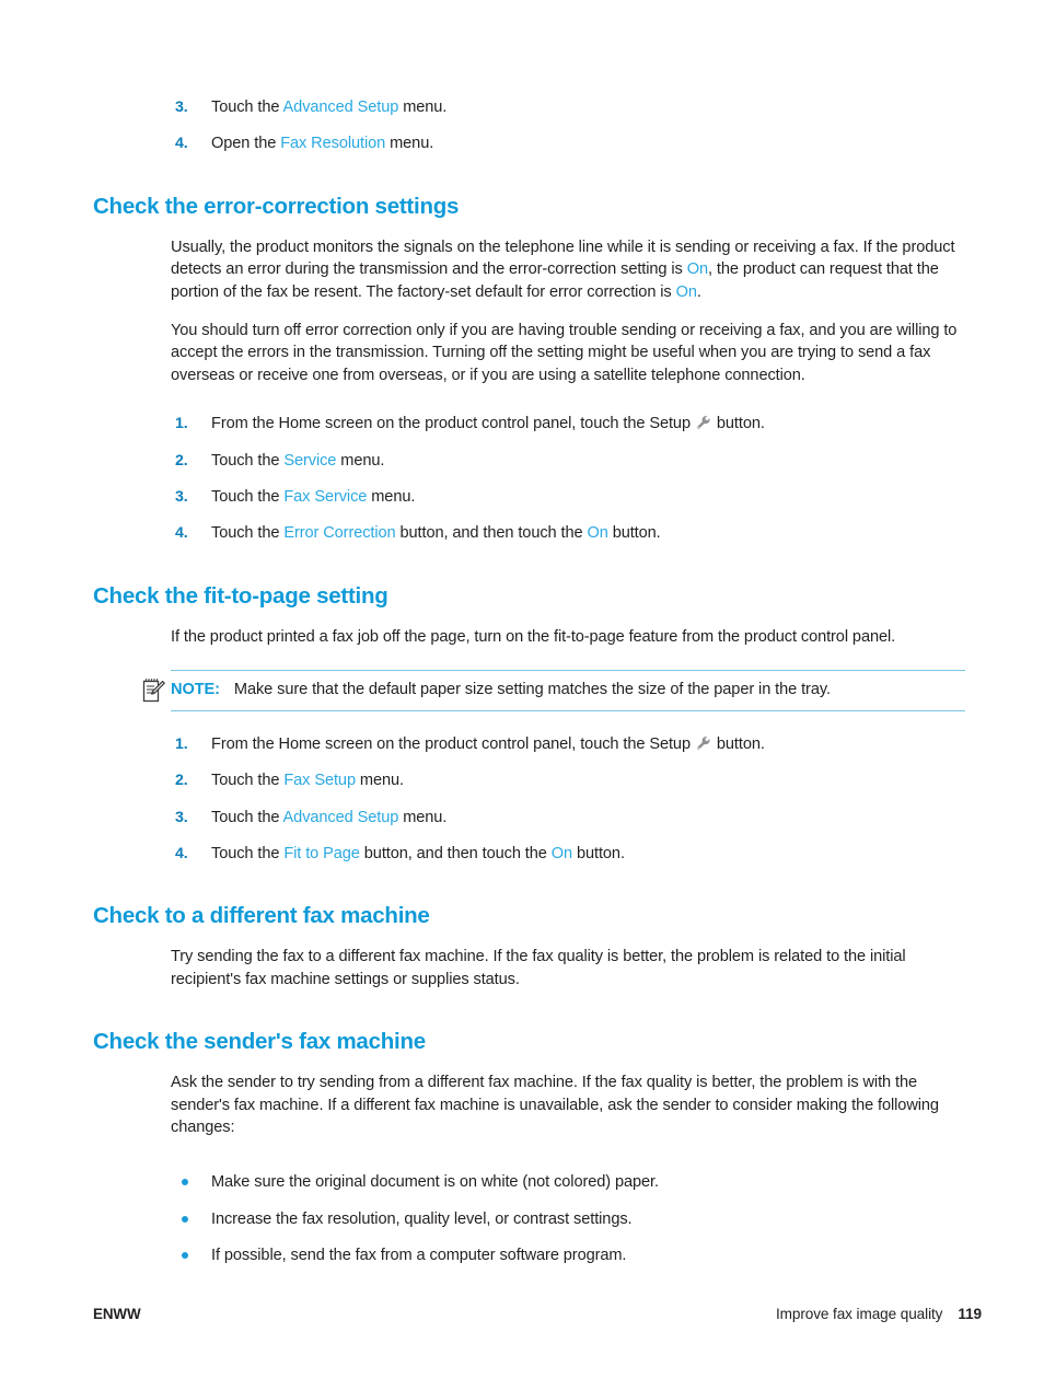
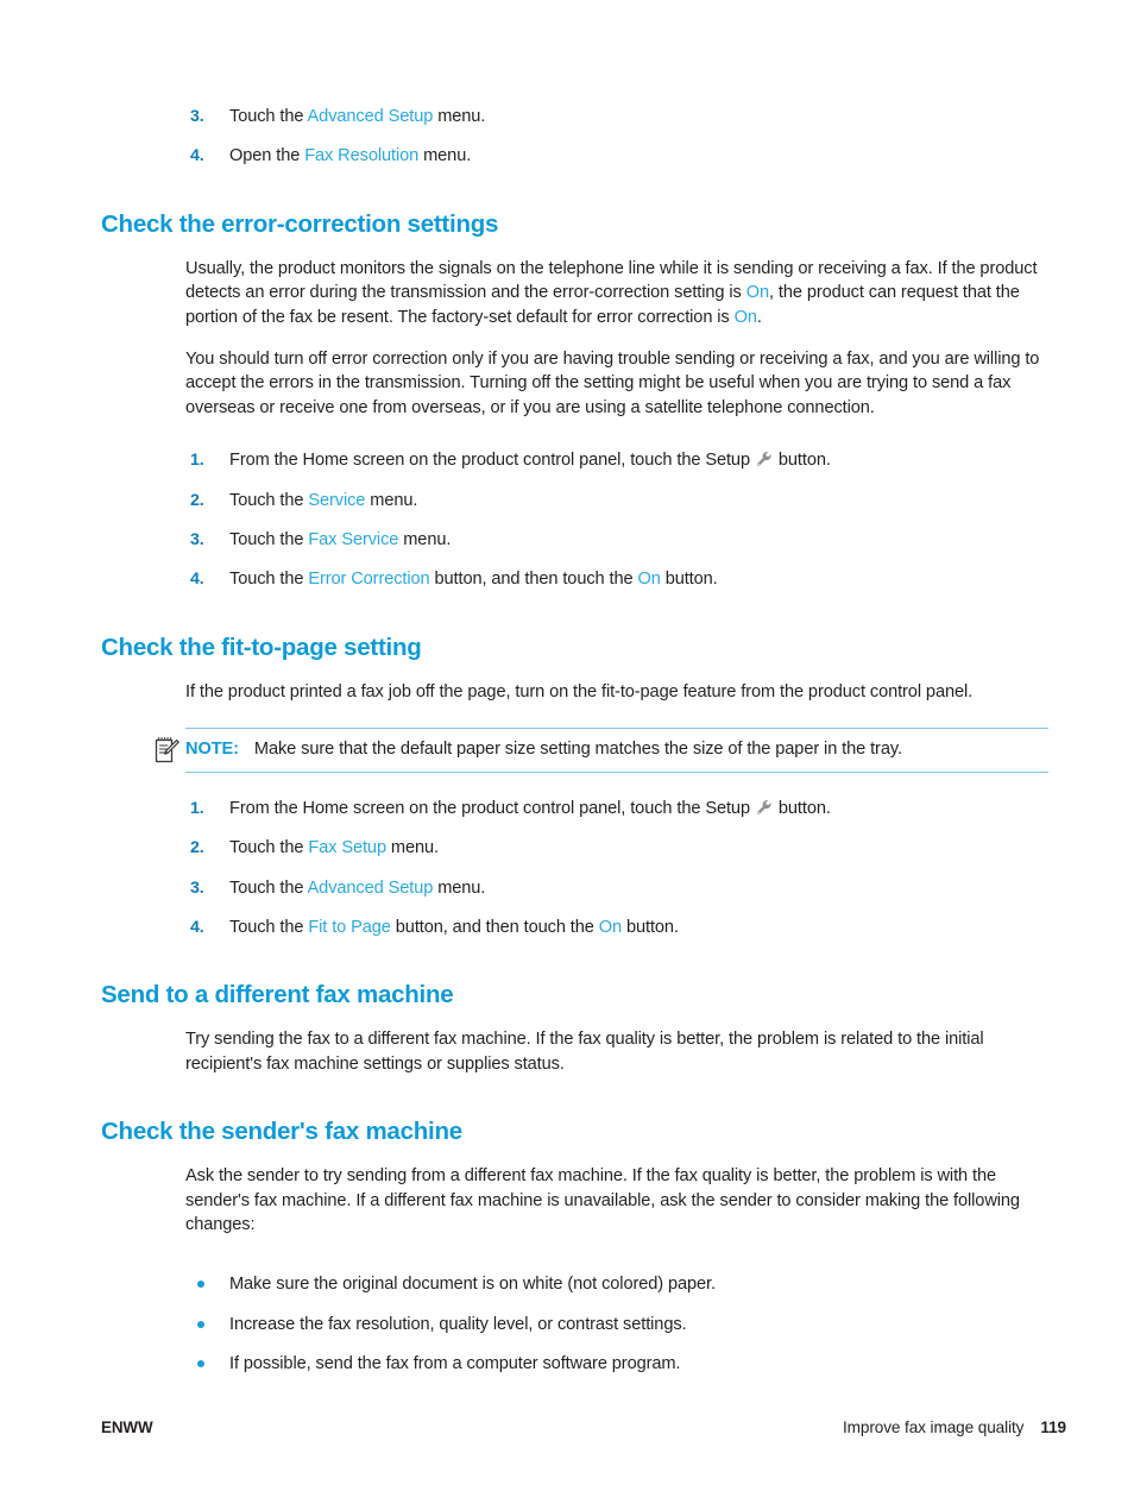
  3.
  Touch the Advanced Setup menu.
  4.
  Open the Fax Resolution menu.
  Check the error-correction settings
  Usually, the product monitors the signals on the telephone line while it is sending or receiving a fax. If the product detects an error during the transmission and the error-correction setting is On, the product can request that the portion of the fax be resent. The factory-set default for error correction is On.
  You should turn off error correction only if you are having trouble sending or receiving a fax, and you are willing to accept the errors in the transmission. Turning off the setting might be useful when you are trying to send a fax overseas or receive one from overseas, or if you are using a satellite telephone connection.
  1.
  From the Home screen on the product control panel, touch the Setup button.
  2.
  Touch the Service menu.
  3.
  Touch the Fax Service menu.
  4.
  Touch the Error Correction button, and then touch the On button.
  Check the fit-to-page setting
  If the product printed a fax job off the page, turn on the fit-to-page feature from the product control panel.
  NOTE: Make sure that the default paper size setting matches the size of the paper in the tray.
  1.
  From the Home screen on the product control panel, touch the Setup button.
  2.
  Touch the Fax Setup menu.
  3.
  Touch the Advanced Setup menu.
  4.
  Touch the Fit to Page button, and then touch the On button.
- Check to a different fax machine
+ Send to a different fax machine
  Try sending the fax to a different fax machine. If the fax quality is better, the problem is related to the initial recipient's fax machine settings or supplies status.
  Check the sender's fax machine
  Ask the sender to try sending from a different fax machine. If the fax quality is better, the problem is with the sender's fax machine. If a different fax machine is unavailable, ask the sender to consider making the following changes:
  Make sure the original document is on white (not colored) paper.
  Increase the fax resolution, quality level, or contrast settings.
  If possible, send the fax from a computer software program.
  ENWW
  Improve fax image quality
  119
